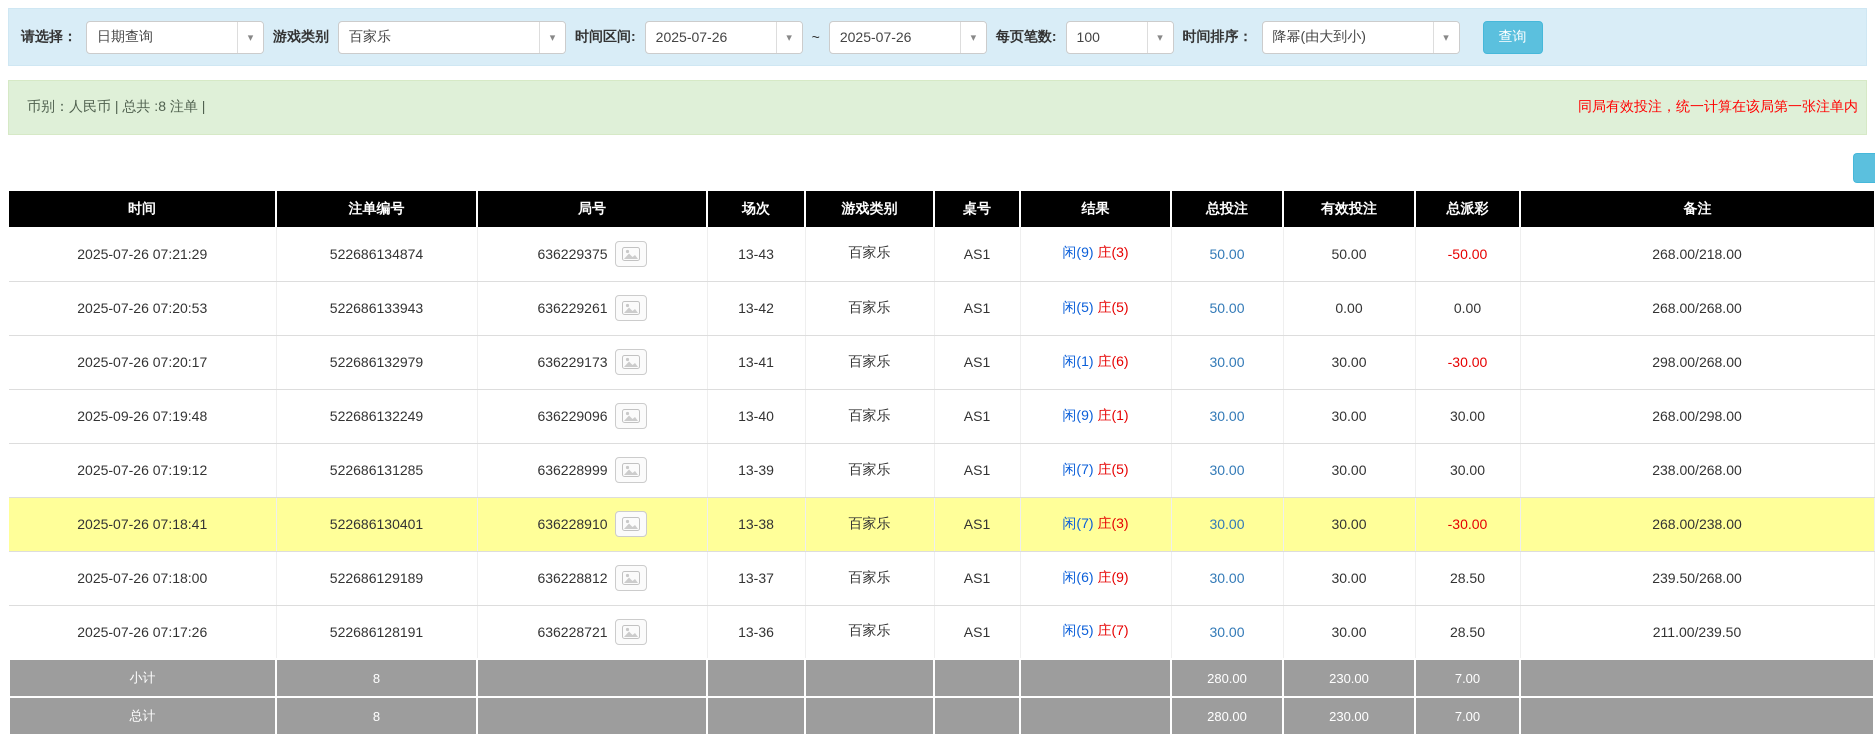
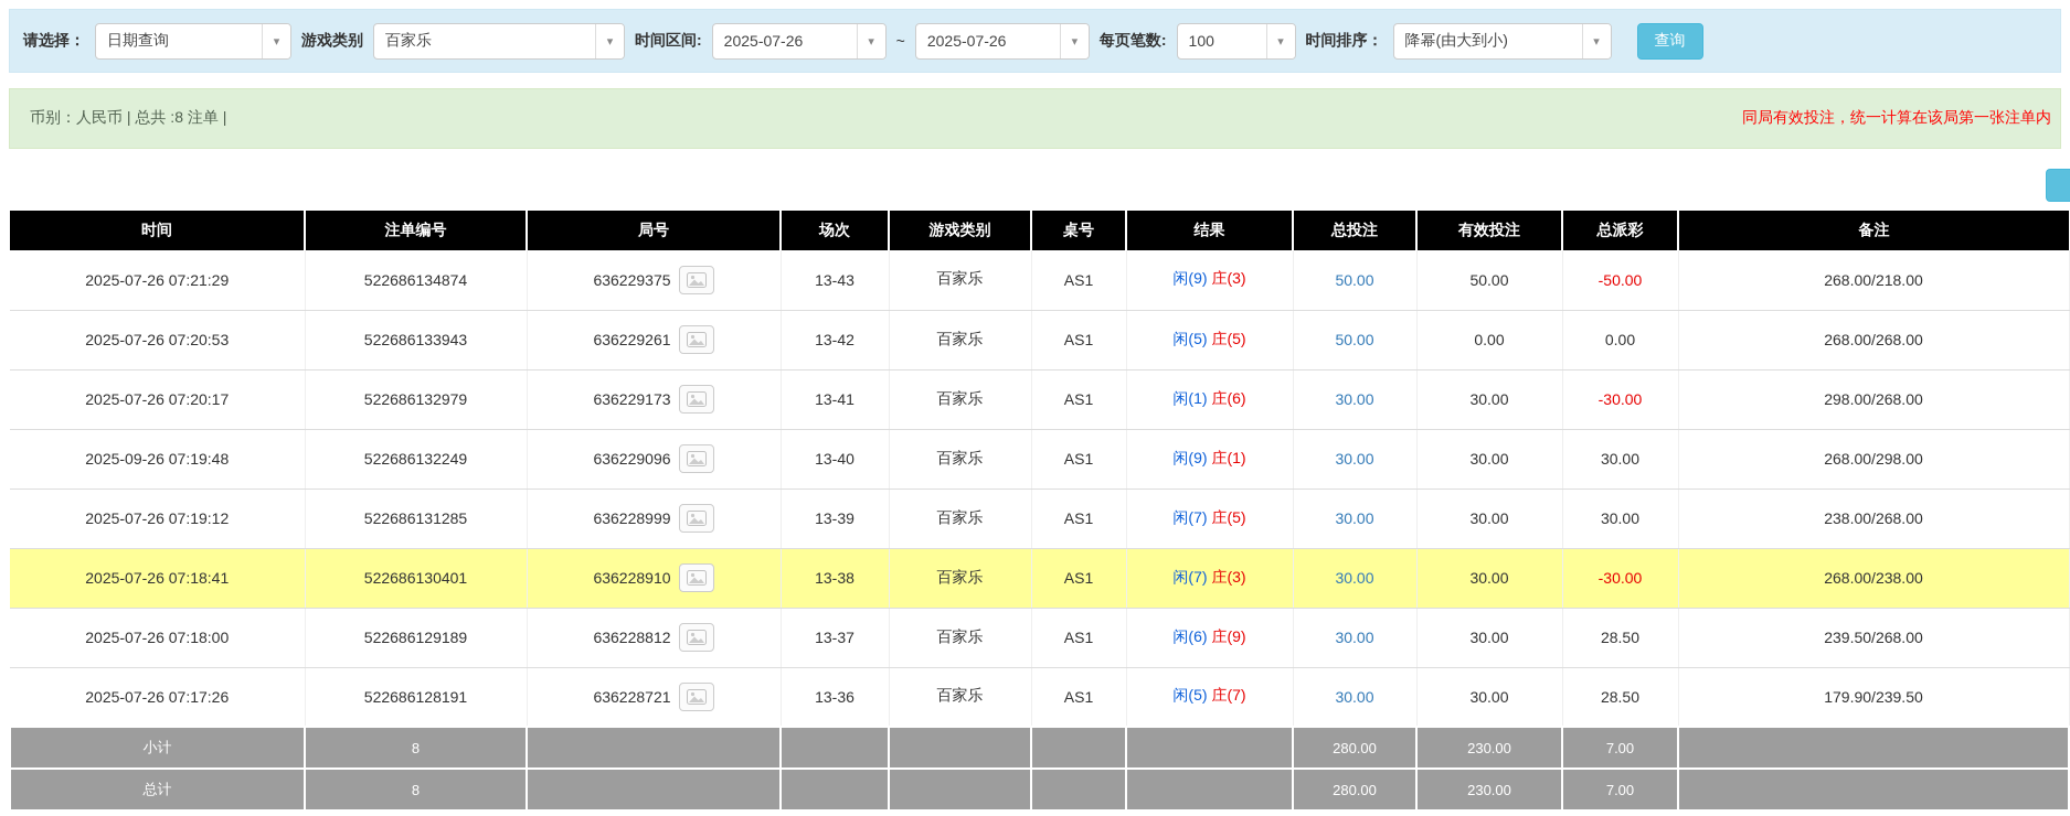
  请选择：
  日期查询
  ▾
  游戏类别
  百家乐
  ▾
  时间区间:
  2025-07-26
  ▾
  ~
  2025-07-26
  ▾
  每页笔数:
  100
  ▾
  时间排序：
  降幂(由大到小)
  ▾
  查询
  币别：人民币 | 总共 :8 注单 |
  同局有效投注，统一计算在该局第一张注单内
  时间	注单编号	局号	场次	游戏类别	桌号	结果	总投注	有效投注	总派彩	备注
  2025-07-26 07:21:29	522686134874	636229375	13-43	百家乐	AS1	闲(9) 庄(3)	50.00	50.00	-50.00	268.00/218.00
  2025-07-26 07:20:53	522686133943	636229261	13-42	百家乐	AS1	闲(5) 庄(5)	50.00	0.00	0.00	268.00/268.00
  2025-07-26 07:20:17	522686132979	636229173	13-41	百家乐	AS1	闲(1) 庄(6)	30.00	30.00	-30.00	298.00/268.00
  2025-09-26 07:19:48	522686132249	636229096	13-40	百家乐	AS1	闲(9) 庄(1)	30.00	30.00	30.00	268.00/298.00
  2025-07-26 07:19:12	522686131285	636228999	13-39	百家乐	AS1	闲(7) 庄(5)	30.00	30.00	30.00	238.00/268.00
  2025-07-26 07:18:41	522686130401	636228910	13-38	百家乐	AS1	闲(7) 庄(3)	30.00	30.00	-30.00	268.00/238.00
  2025-07-26 07:18:00	522686129189	636228812	13-37	百家乐	AS1	闲(6) 庄(9)	30.00	30.00	28.50	239.50/268.00
- 2025-07-26 07:17:26	522686128191	636228721	13-36	百家乐	AS1	闲(5) 庄(7)	30.00	30.00	28.50	211.00/239.50
+ 2025-07-26 07:17:26	522686128191	636228721	13-36	百家乐	AS1	闲(5) 庄(7)	30.00	30.00	28.50	179.90/239.50
  小计	8						280.00	230.00	7.00
  总计	8						280.00	230.00	7.00
